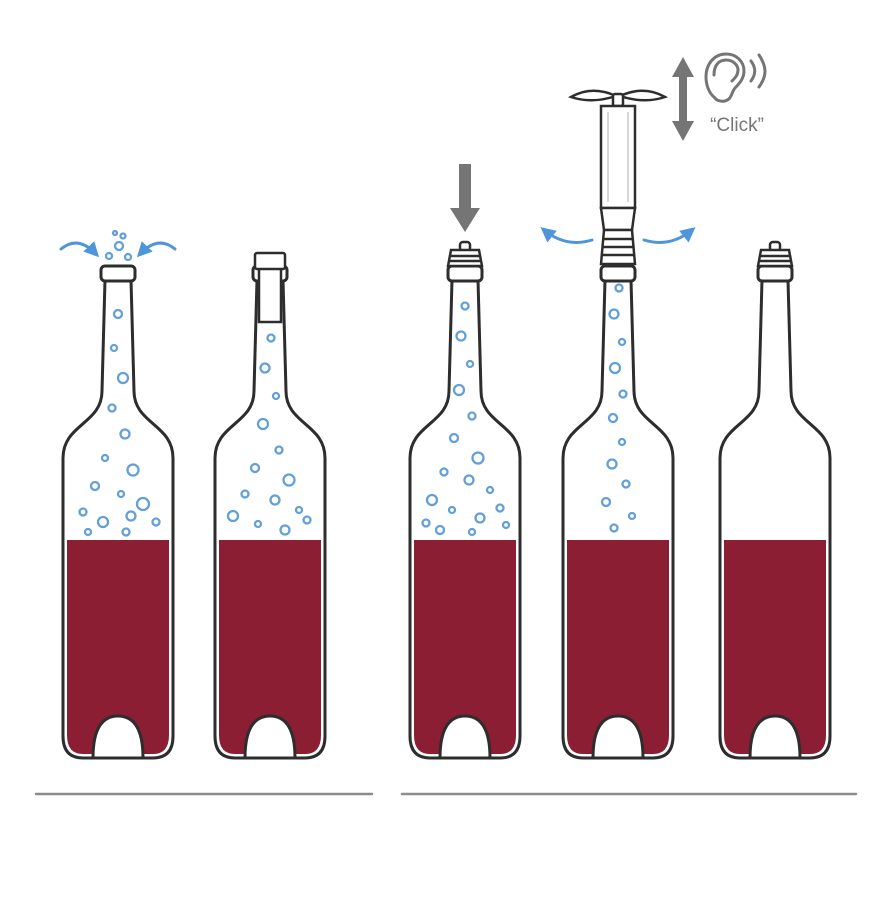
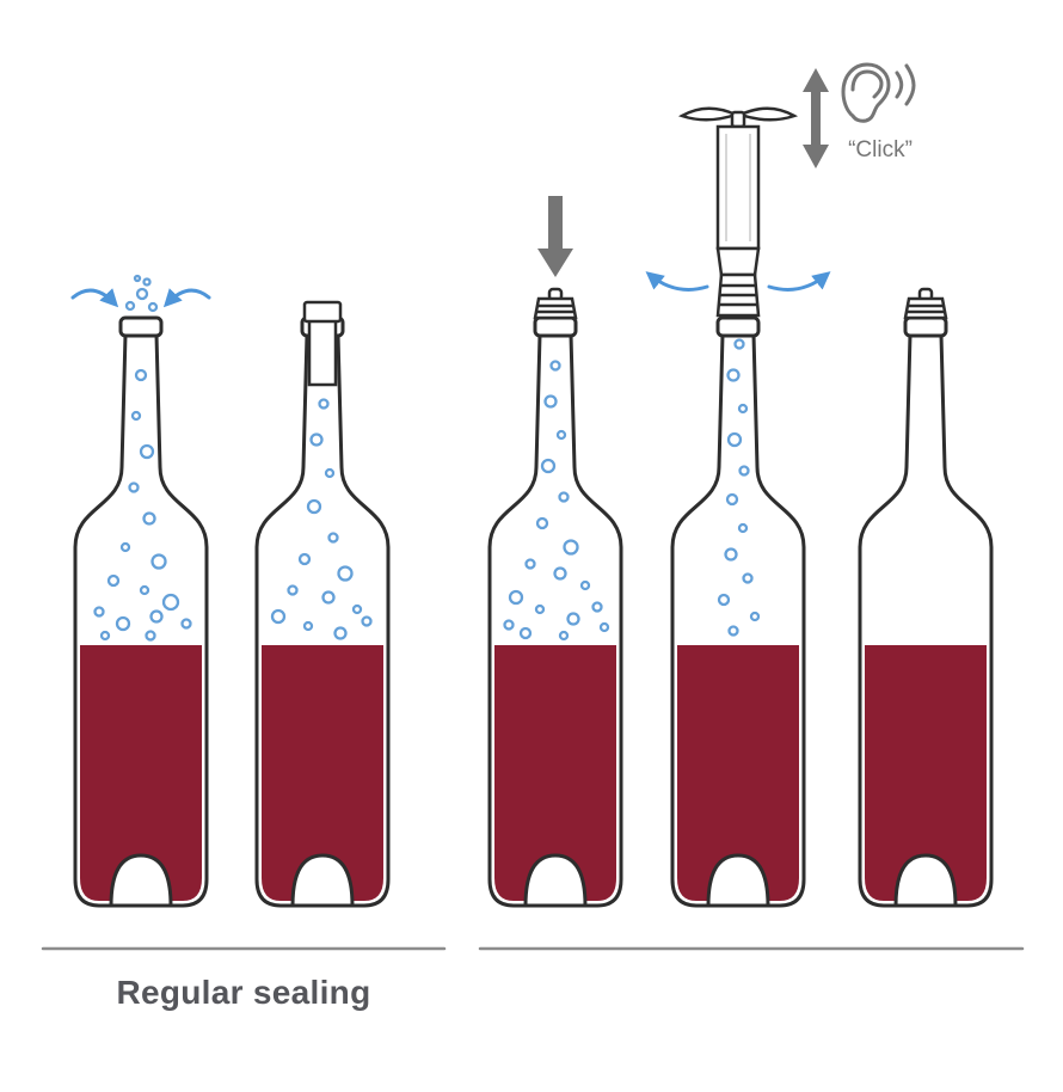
+ Regular sealing
  “Click”
